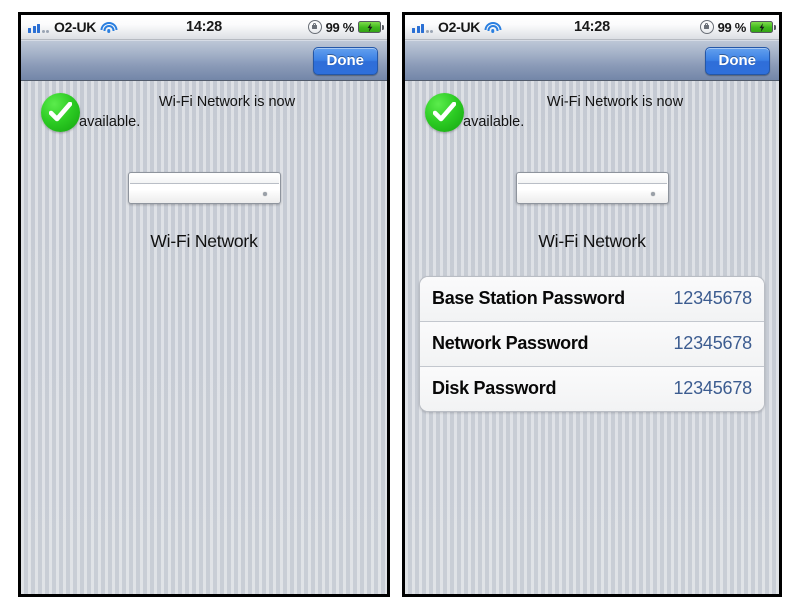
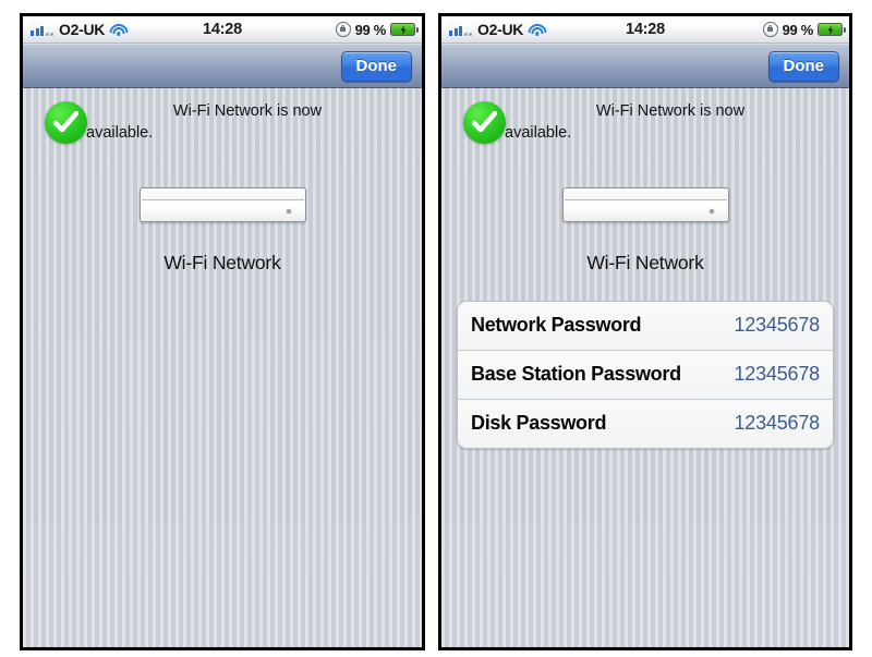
  O2-UK
  14:28
  99 %
  Done
  Wi-Fi Network is now
  available.
  Wi-Fi Network
  O2-UK
  14:28
  99 %
  Done
  Wi-Fi Network is now
  available.
  Wi-Fi Network
- Base Station Password
+ Network Password
  12345678
- Network Password
+ Base Station Password
  12345678
  Disk Password
  12345678
